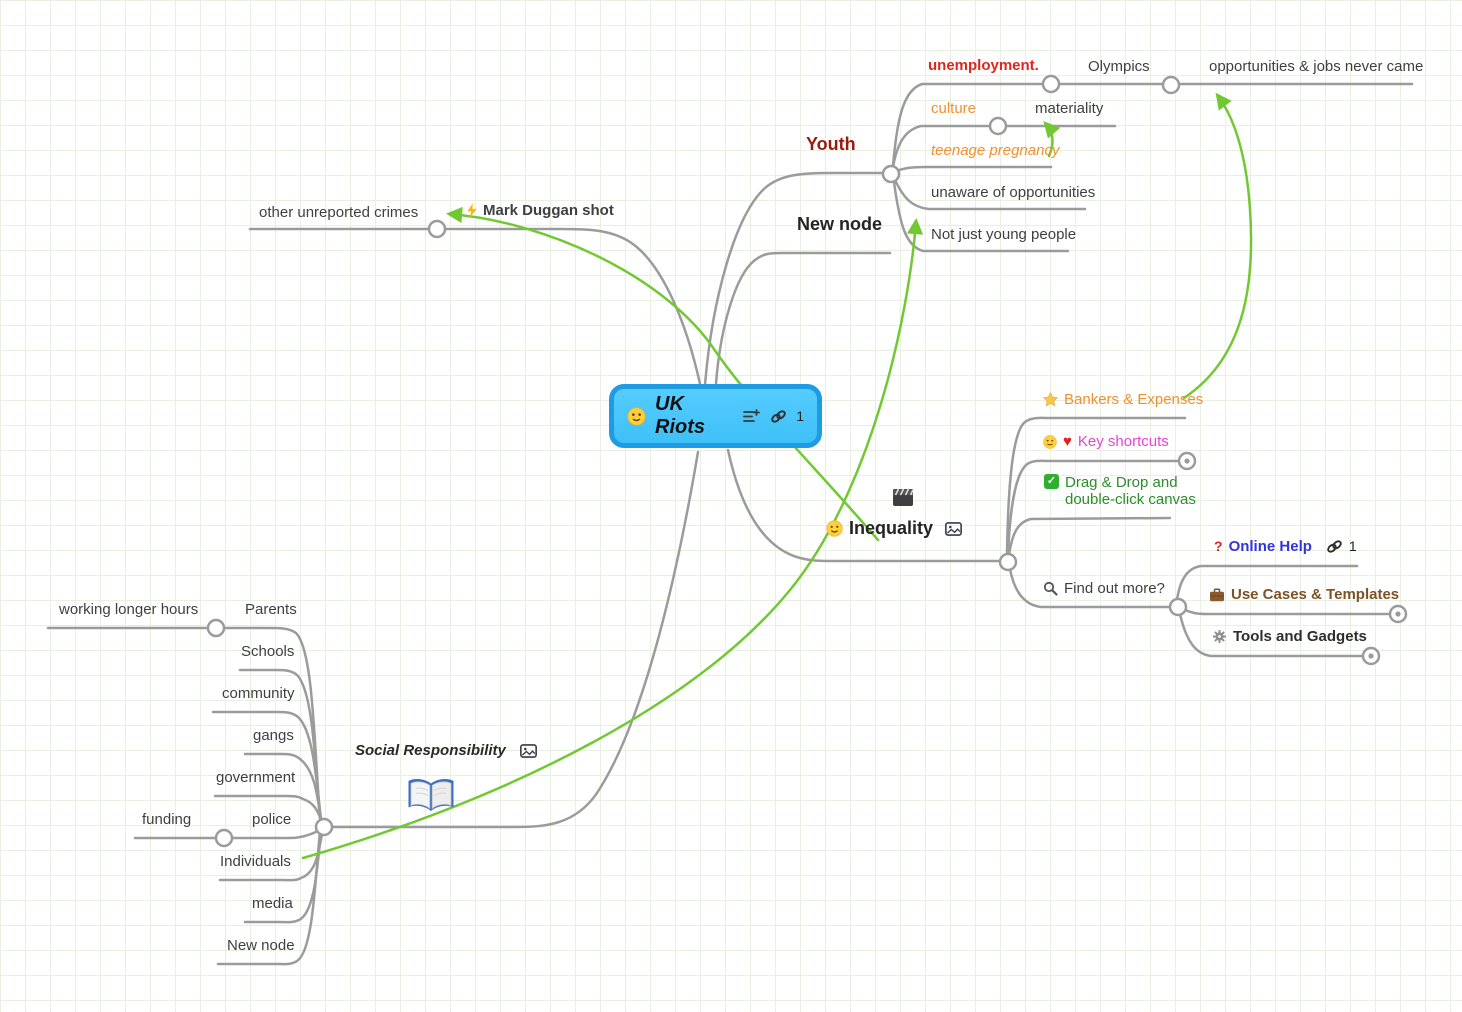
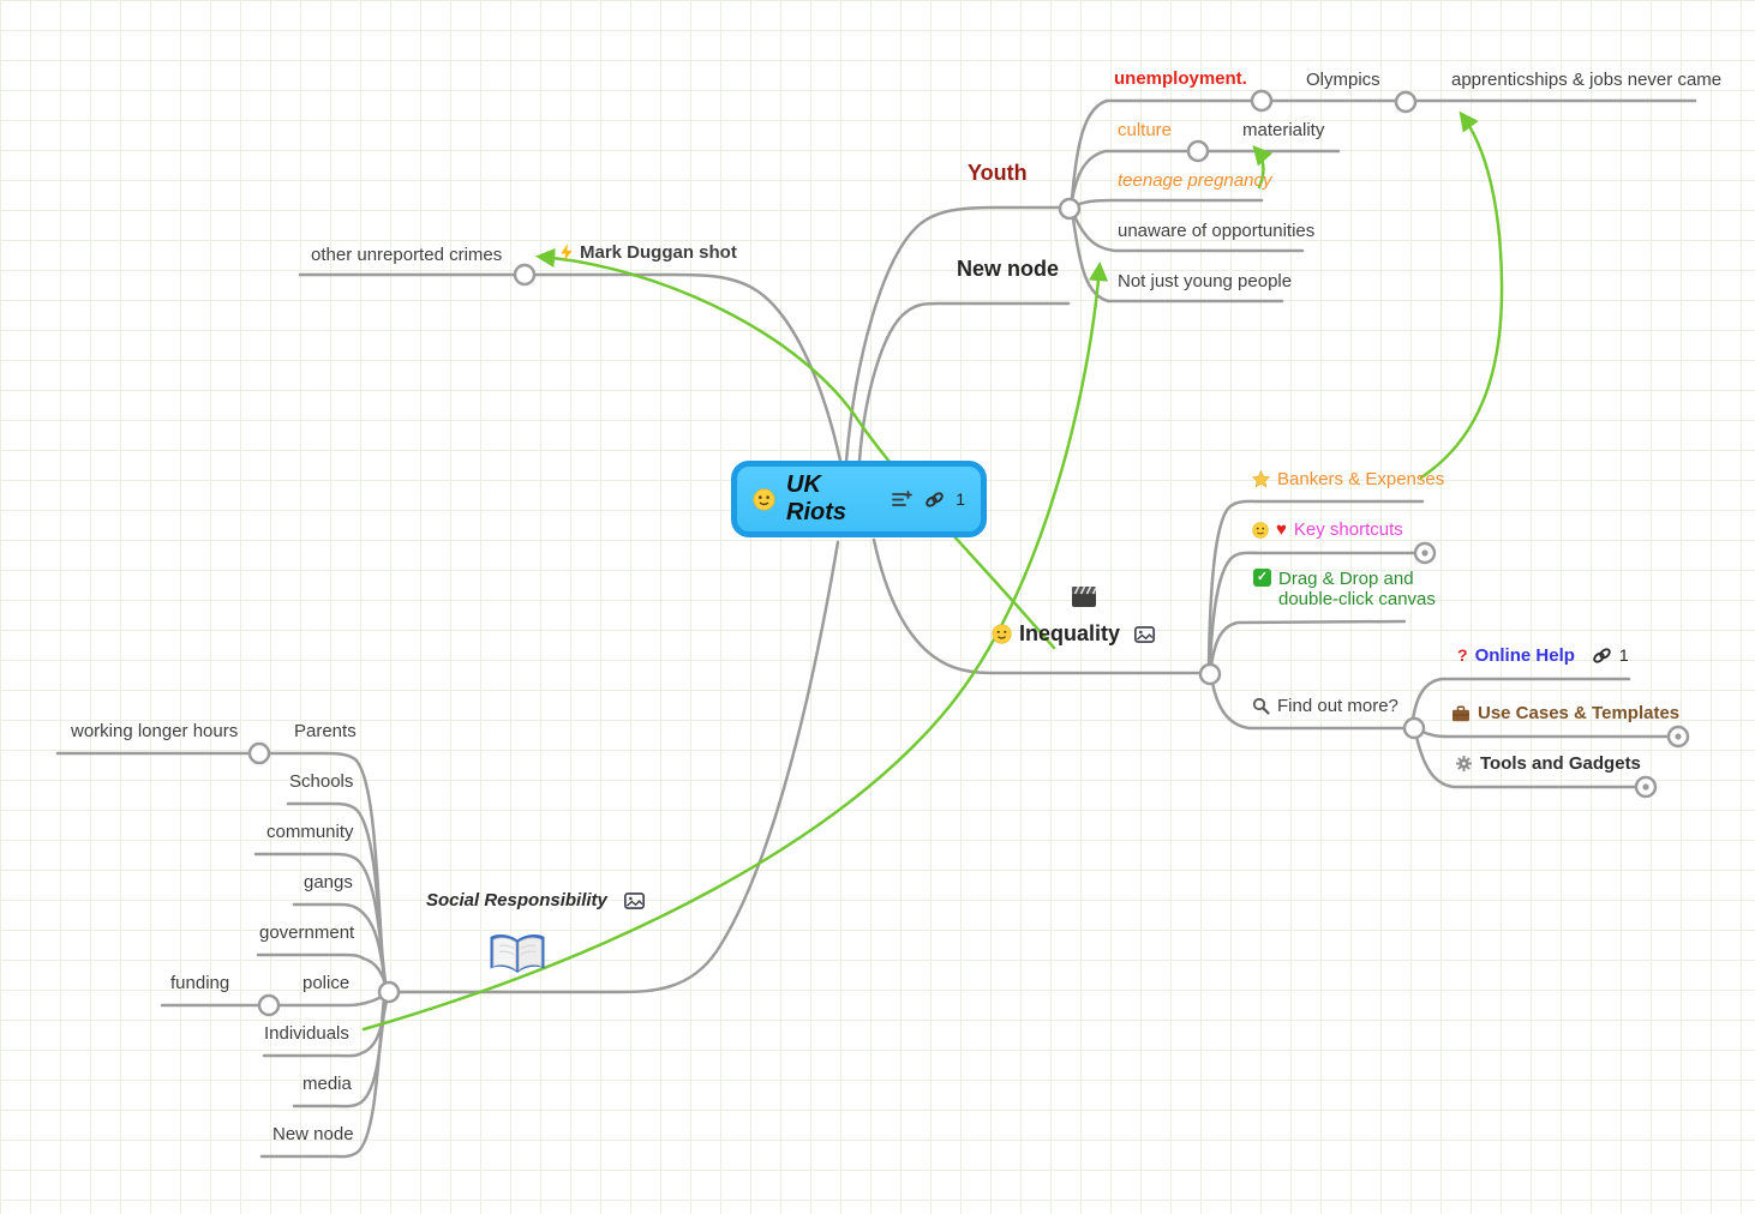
  UK Riots
  1
  unemployment.
  Olympics
- opportunities & jobs never came
+ apprenticships & jobs never came
  culture
  materiality
  teenage pregnancy
  Youth
  unaware of opportunities
  New node
  Not just young people
  other unreported crimes
  Mark Duggan shot
  Bankers & Expenses
  ♥
  Key shortcuts
  ✓
  Drag & Drop and
  double-click canvas
  Inequality
  Find out more?
  ?
  Online Help
  1
  Use Cases & Templates
  Tools and Gadgets
  working longer hours
  Parents
  Schools
  community
  gangs
  Social Responsibility
  government
  police
  funding
  Individuals
  media
  New node
